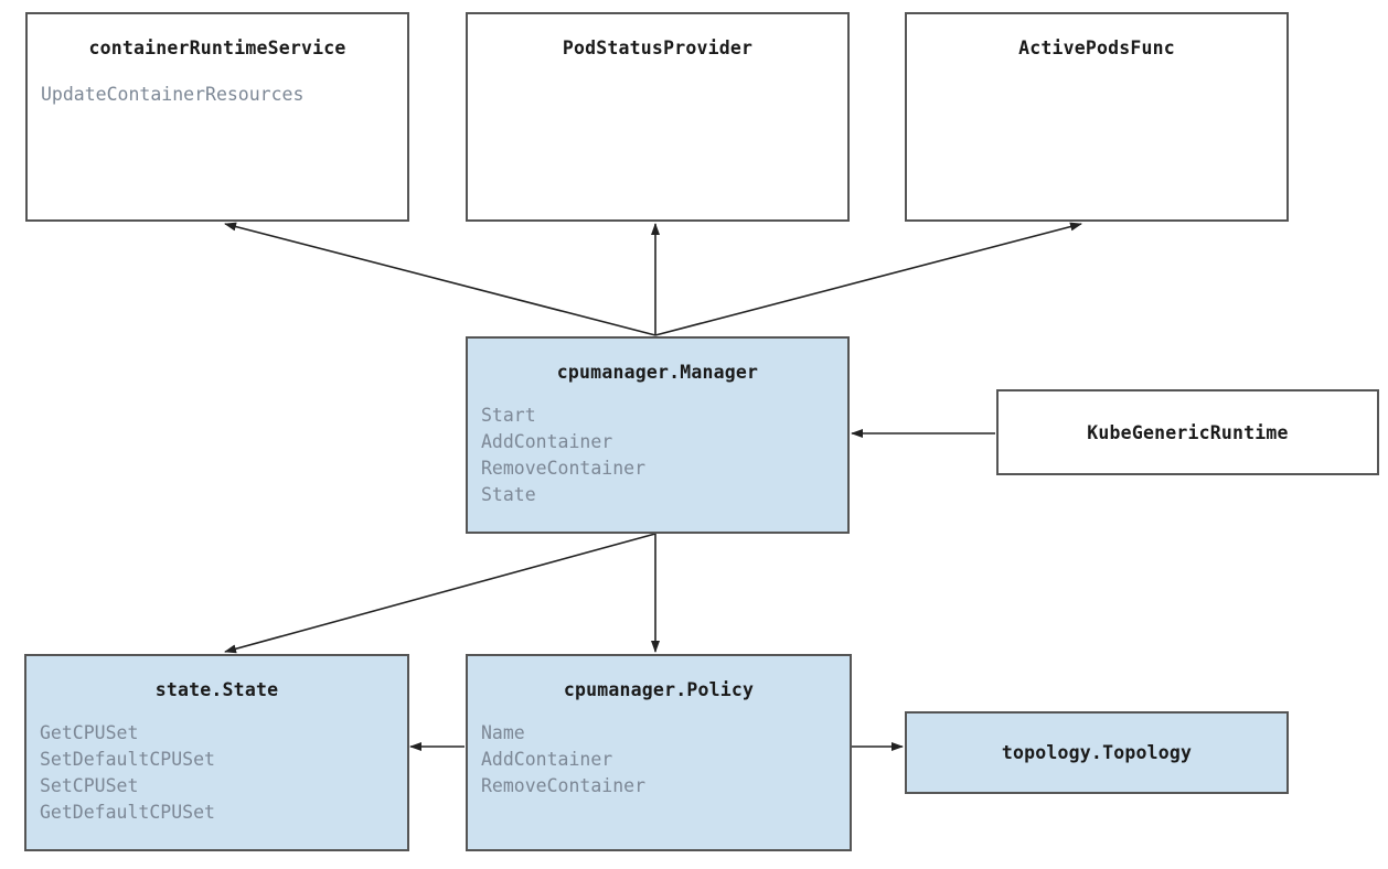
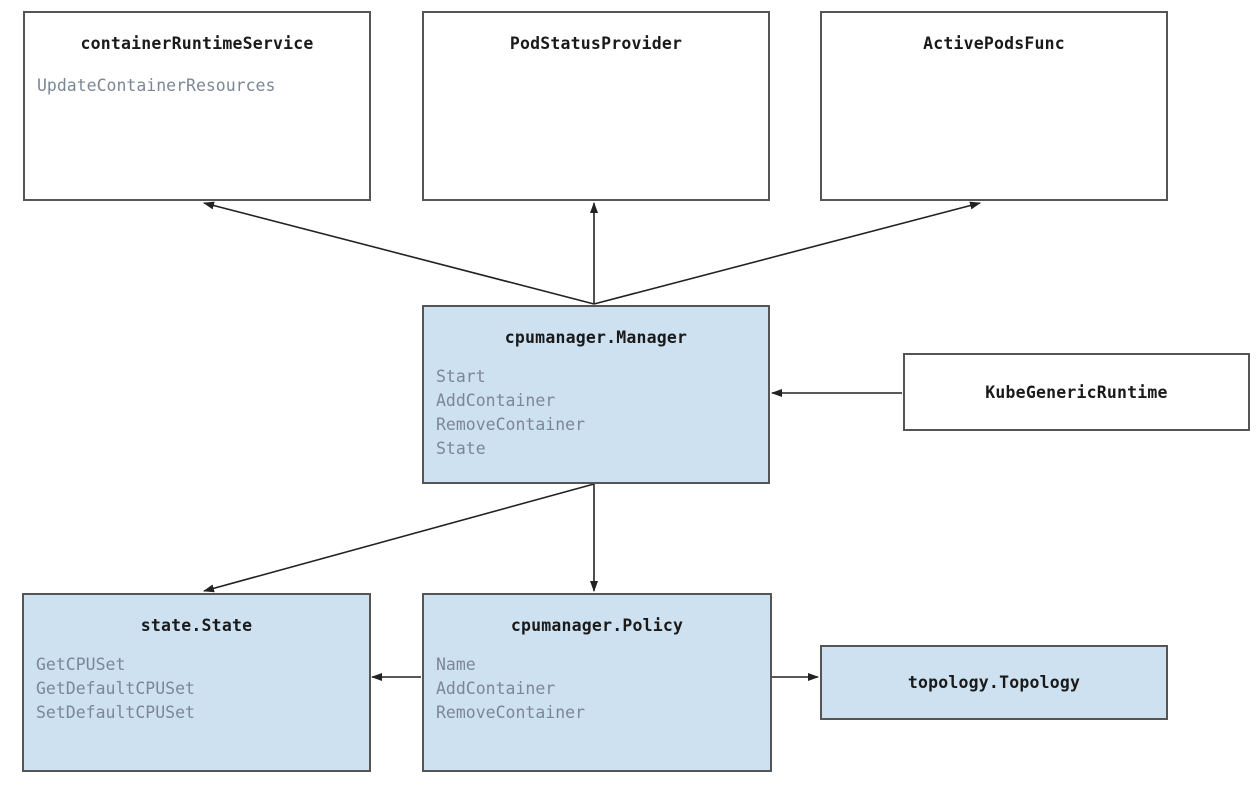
  containerRuntimeService
  UpdateContainerResources
  PodStatusProvider
  ActivePodsFunc
  cpumanager.Manager
  Start
  AddContainer
  RemoveContainer
  State
  KubeGenericRuntime
  state.State
  GetCPUSet
- SetDefaultCPUSet
+ GetDefaultCPUSet
- SetCPUSet
- GetDefaultCPUSet
+ SetDefaultCPUSet
  cpumanager.Policy
  Name
  AddContainer
  RemoveContainer
  topology.Topology
